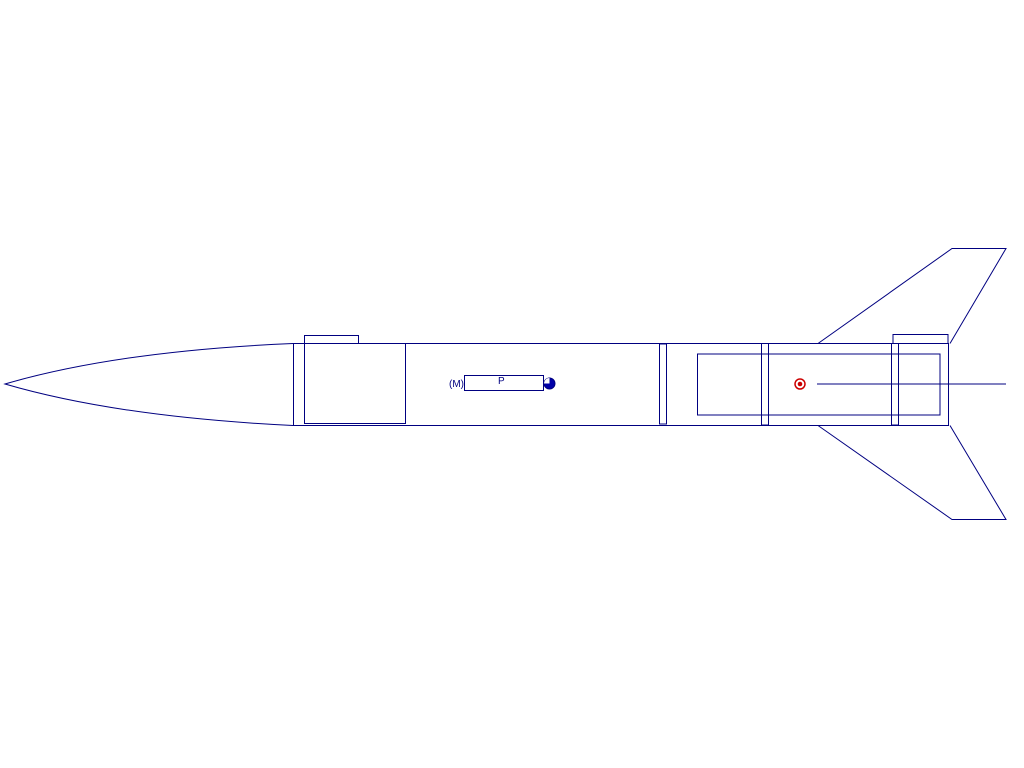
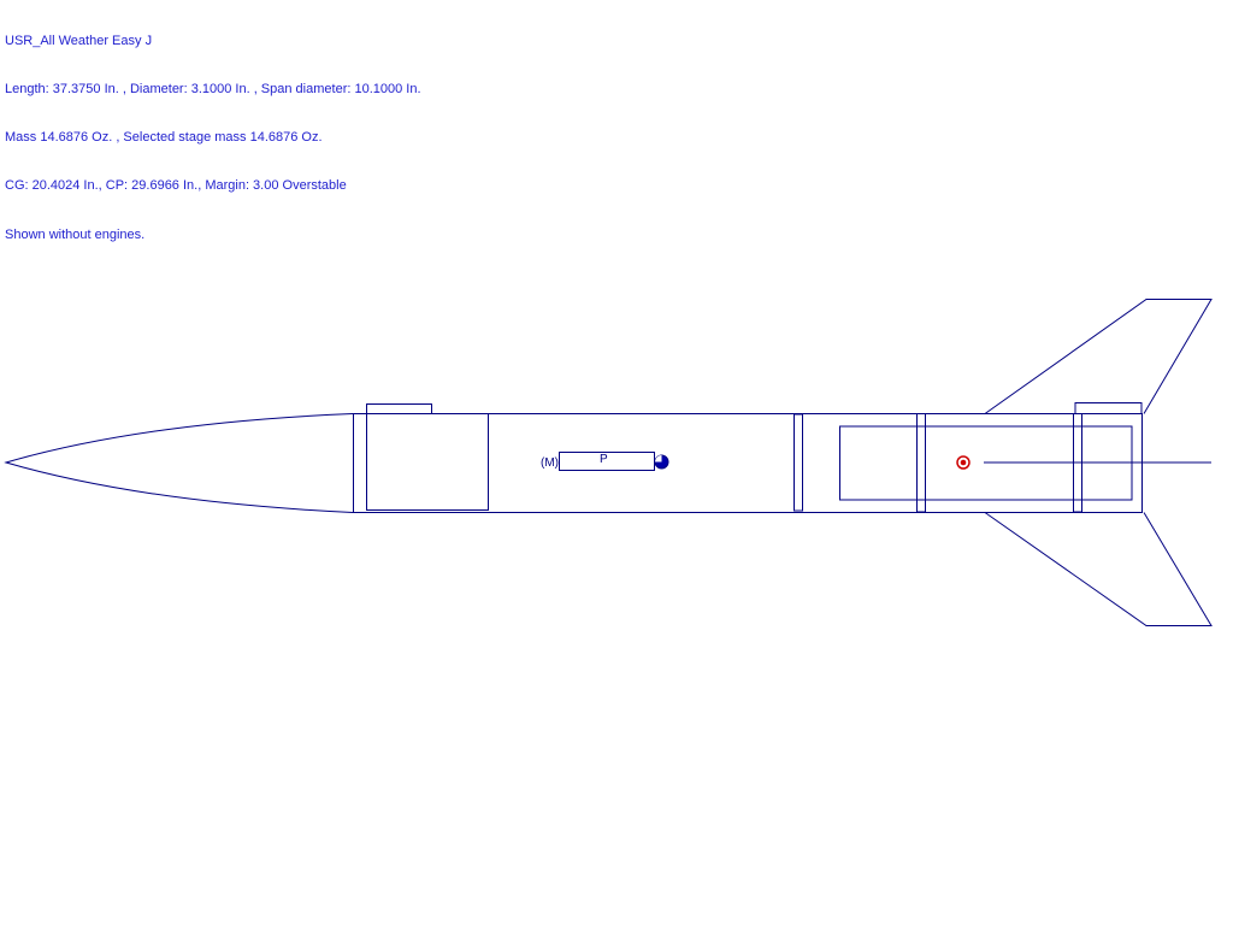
+ USR_All Weather Easy J
+ Length: 37.3750 In. , Diameter: 3.1000 In. , Span diameter: 10.1000 In.
+ Mass 14.6876 Oz. , Selected stage mass 14.6876 Oz.
+ CG: 20.4024 In., CP: 29.6966 In., Margin: 3.00 Overstable
+ Shown without engines.
  (M)
  P
